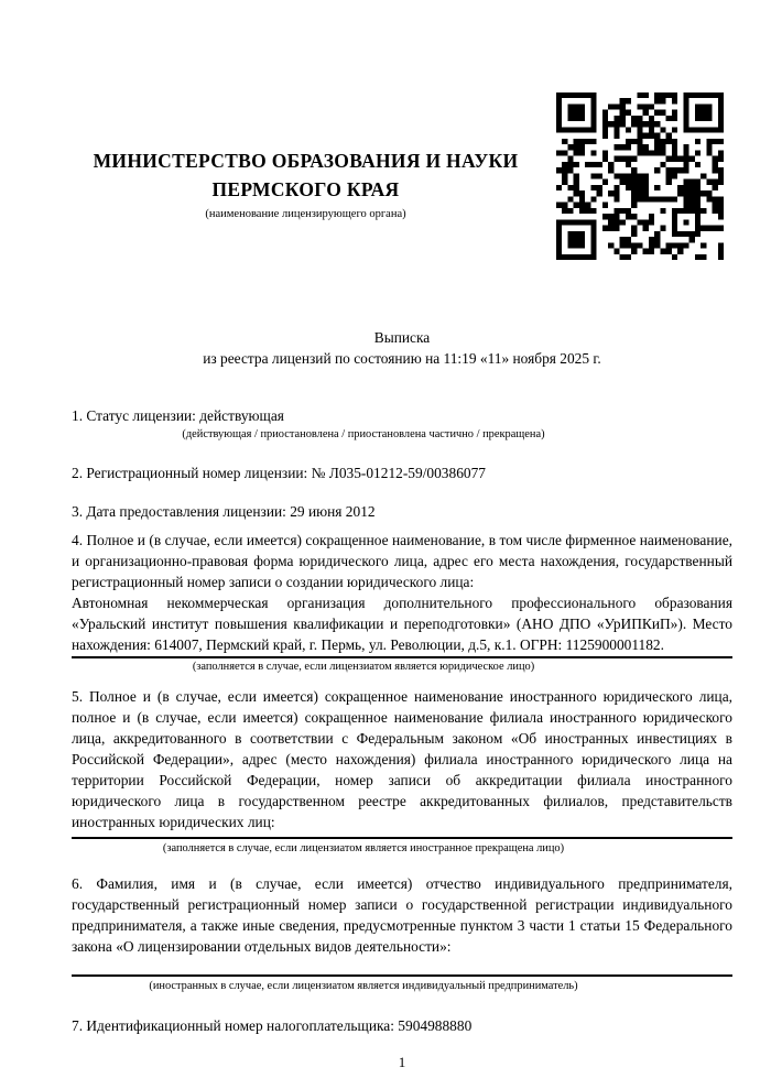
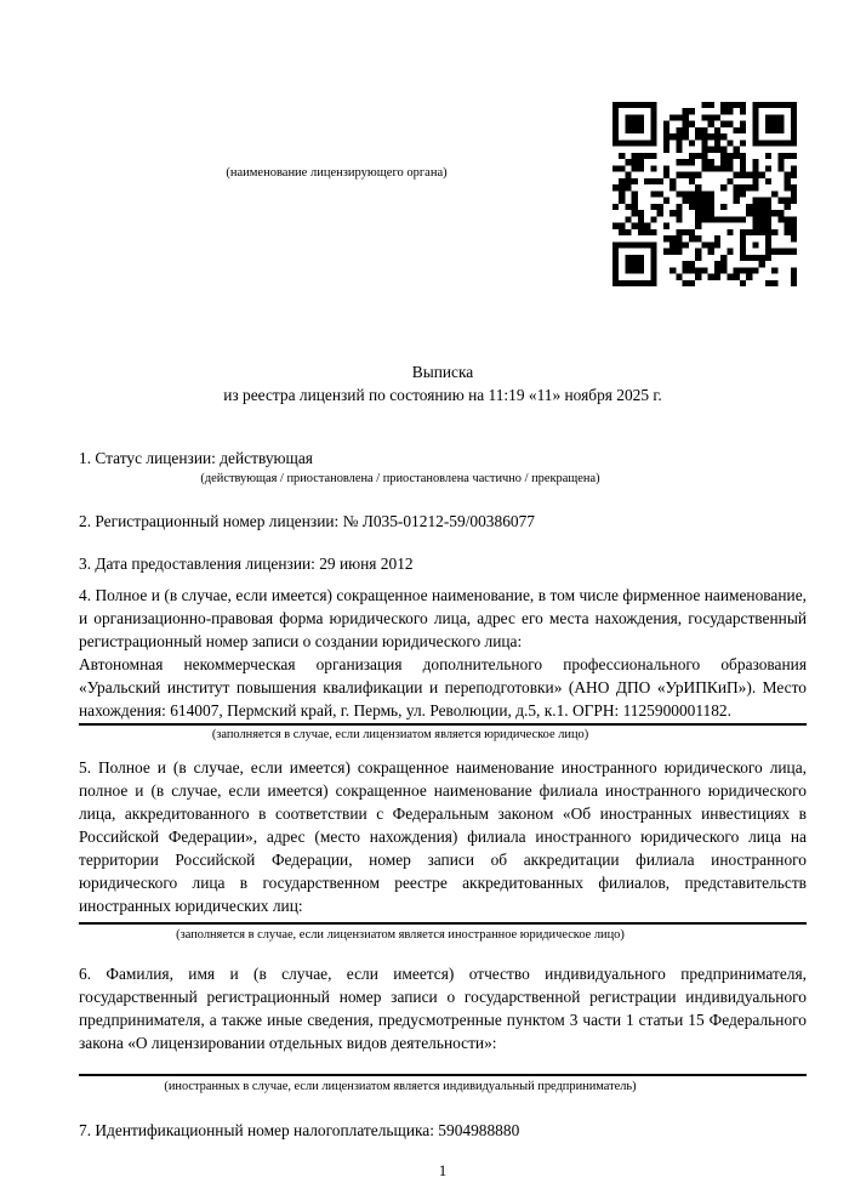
- МИНИСТЕРСТВО ОБРАЗОВАНИЯ И НАУКИ
- ПЕРМСКОГО КРАЯ
  (наименование лицензирующего органа)
  Выписка
  из реестра лицензий по состоянию на 11:19 «11» ноября 2025 г.
  1. Статус лицензии: действующая
  (действующая / приостановлена / приостановлена частично / прекращена)
  2. Регистрационный номер лицензии: № Л035-01212-59/00386077
  3. Дата предоставления лицензии: 29 июня 2012
  4. Полное и (в случае, если имеется) сокращенное наименование, в том числе фирменное наименование, и организационно-правовая форма юридического лица, адрес его места нахождения, государственный регистрационный номер записи о создании юридического лица:
  Автономная некоммерческая организация дополнительного профессионального образования «Уральский институт повышения квалификации и переподготовки» (АНО ДПО «УрИПКиП»). Место нахождения: 614007, Пермский край, г. Пермь, ул. Революции, д.5, к.1. ОГРН: 1125900001182.
  (заполняется в случае, если лицензиатом является юридическое лицо)
  5. Полное и (в случае, если имеется) сокращенное наименование иностранного юридического лица, полное и (в случае, если имеется) сокращенное наименование филиала иностранного юридического лица, аккредитованного в соответствии с Федеральным законом «Об иностранных инвестициях в Российской Федерации», адрес (место нахождения) филиала иностранного юридического лица на территории Российской Федерации, номер записи об аккредитации филиала иностранного юридического лица в государственном реестре аккредитованных филиалов, представительств иностранных юридических лиц:
- (заполняется в случае, если лицензиатом является иностранное прекращена лицо)
+ (заполняется в случае, если лицензиатом является иностранное юридическое лицо)
  6. Фамилия, имя и (в случае, если имеется) отчество индивидуального предпринимателя, государственный регистрационный номер записи о государственной регистрации индивидуального предпринимателя, а также иные сведения, предусмотренные пунктом 3 части 1 статьи 15 Федерального закона «О лицензировании отдельных видов деятельности»:
  (иностранных в случае, если лицензиатом является индивидуальный предприниматель)
  7. Идентификационный номер налогоплательщика: 5904988880
  1
